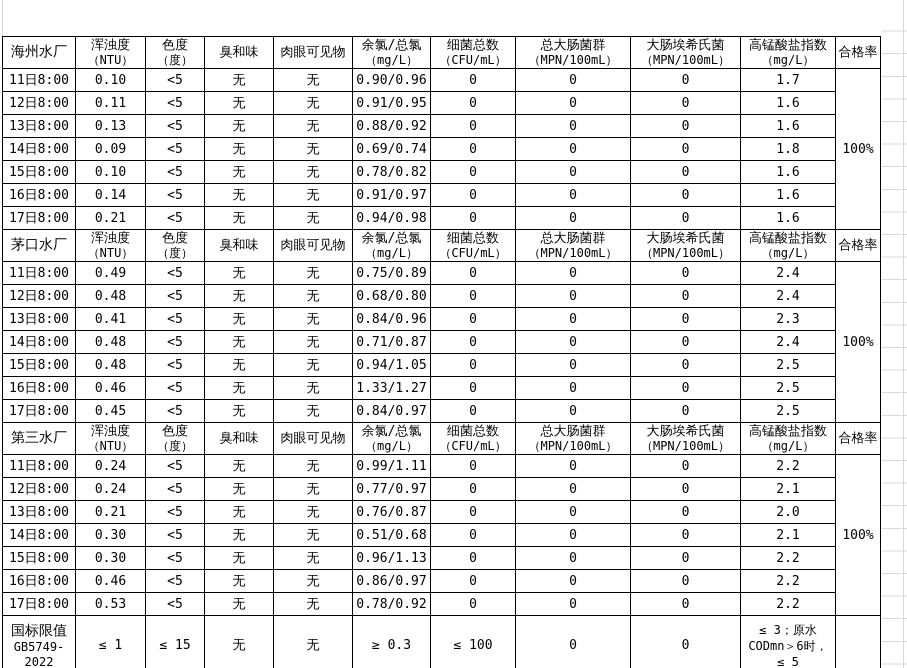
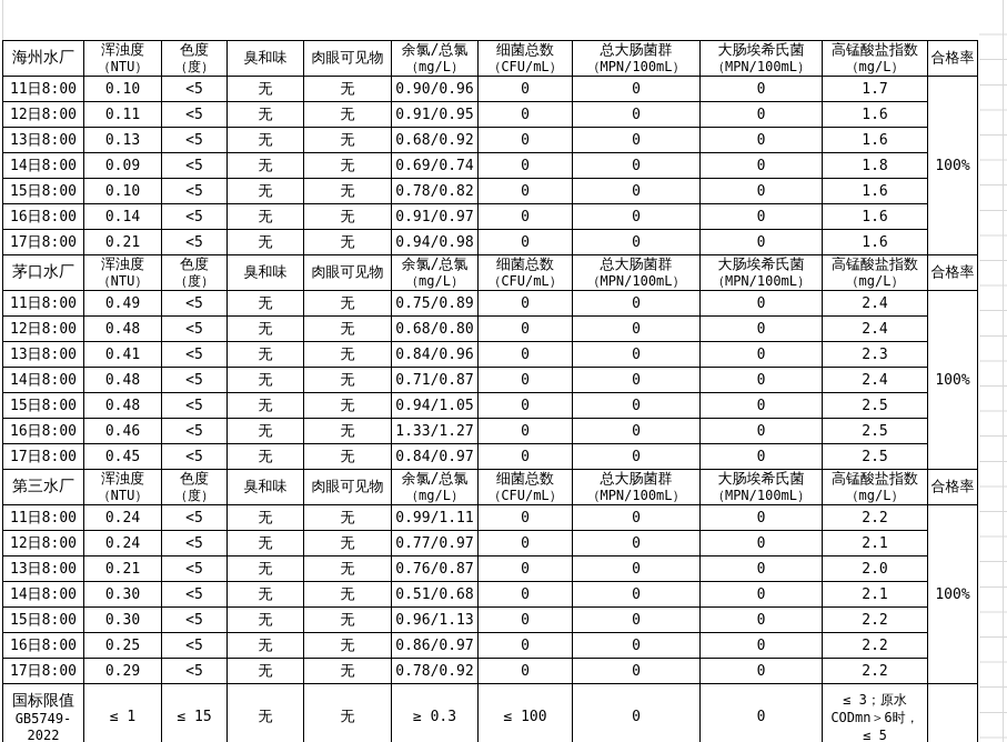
  海州水厂	浑浊度（NTU）	色度（度）	臭和味	肉眼可见物	余氯/总氯（mg/L）	细菌总数（CFU/mL）	总大肠菌群（MPN/100mL）	大肠埃希氏菌（MPN/100mL）	高锰酸盐指数（mg/L）	合格率
  11日8:00	0.10	<5	无	无	0.90/0.96	0	0	0	1.7	100%
  12日8:00	0.11	<5	无	无	0.91/0.95	0	0	0	1.6
- 13日8:00	0.13	<5	无	无	0.88/0.92	0	0	0	1.6
+ 13日8:00	0.13	<5	无	无	0.68/0.92	0	0	0	1.6
  14日8:00	0.09	<5	无	无	0.69/0.74	0	0	0	1.8
  15日8:00	0.10	<5	无	无	0.78/0.82	0	0	0	1.6
  16日8:00	0.14	<5	无	无	0.91/0.97	0	0	0	1.6
  17日8:00	0.21	<5	无	无	0.94/0.98	0	0	0	1.6
  茅口水厂	浑浊度（NTU）	色度（度）	臭和味	肉眼可见物	余氯/总氯（mg/L）	细菌总数（CFU/mL）	总大肠菌群（MPN/100mL）	大肠埃希氏菌（MPN/100mL）	高锰酸盐指数（mg/L）	合格率
  11日8:00	0.49	<5	无	无	0.75/0.89	0	0	0	2.4	100%
  12日8:00	0.48	<5	无	无	0.68/0.80	0	0	0	2.4
  13日8:00	0.41	<5	无	无	0.84/0.96	0	0	0	2.3
  14日8:00	0.48	<5	无	无	0.71/0.87	0	0	0	2.4
  15日8:00	0.48	<5	无	无	0.94/1.05	0	0	0	2.5
  16日8:00	0.46	<5	无	无	1.33/1.27	0	0	0	2.5
  17日8:00	0.45	<5	无	无	0.84/0.97	0	0	0	2.5
  第三水厂	浑浊度（NTU）	色度（度）	臭和味	肉眼可见物	余氯/总氯（mg/L）	细菌总数（CFU/mL）	总大肠菌群（MPN/100mL）	大肠埃希氏菌（MPN/100mL）	高锰酸盐指数（mg/L）	合格率
  11日8:00	0.24	<5	无	无	0.99/1.11	0	0	0	2.2	100%
  12日8:00	0.24	<5	无	无	0.77/0.97	0	0	0	2.1
  13日8:00	0.21	<5	无	无	0.76/0.87	0	0	0	2.0
  14日8:00	0.30	<5	无	无	0.51/0.68	0	0	0	2.1
  15日8:00	0.30	<5	无	无	0.96/1.13	0	0	0	2.2
- 16日8:00	0.46	<5	无	无	0.86/0.97	0	0	0	2.2
+ 16日8:00	0.25	<5	无	无	0.86/0.97	0	0	0	2.2
- 17日8:00	0.53	<5	无	无	0.78/0.92	0	0	0	2.2
+ 17日8:00	0.29	<5	无	无	0.78/0.92	0	0	0	2.2
  国标限值GB5749-2022	≤ 1	≤ 15	无	无	≥ 0.3	≤ 100	0	0	≤ 3；原水CODmn＞6时，≤ 5
